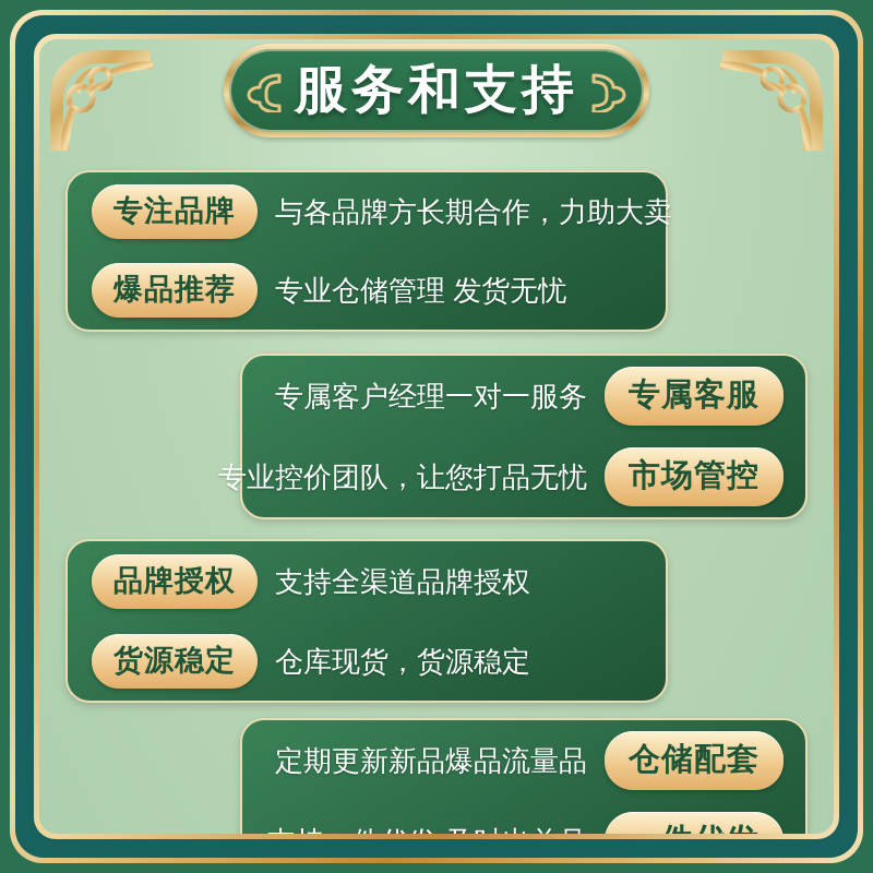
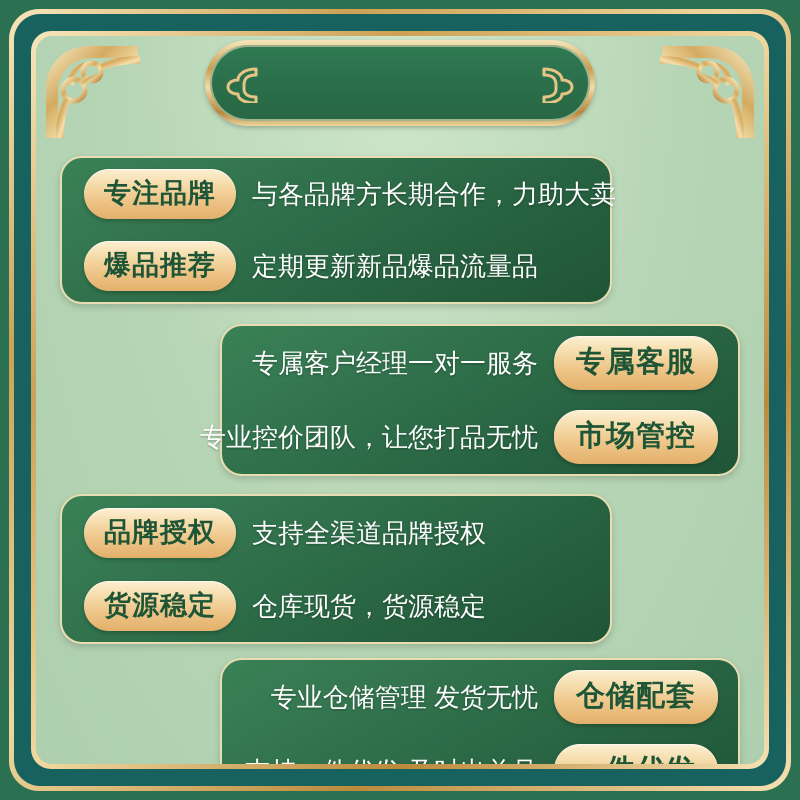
- 服务和支持
  专注品牌
  与各品牌方长期合作，力助大卖
  爆品推荐
- 专业仓储管理 发货无忧
+ 定期更新新品爆品流量品
  专属客户经理一对一服务
  专属客服
  专业控价团队，让您打品无忧
  市场管控
  品牌授权
  支持全渠道品牌授权
  货源稳定
  仓库现货，货源稳定
- 定期更新新品爆品流量品
+ 专业仓储管理 发货无忧
  仓储配套
